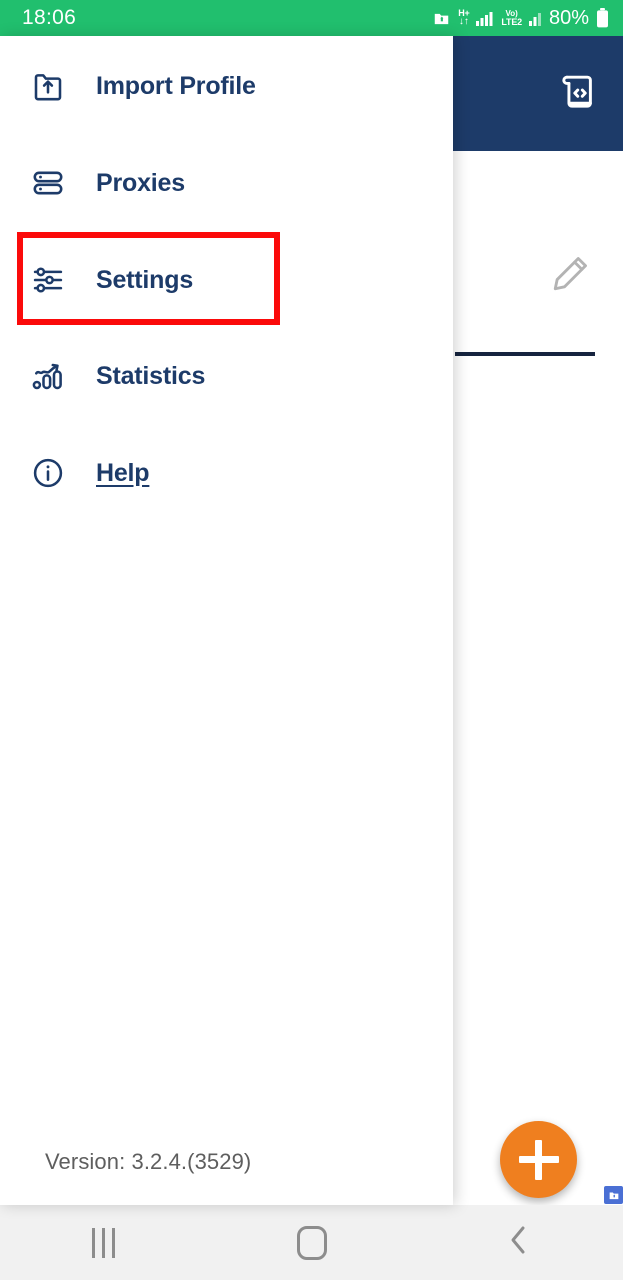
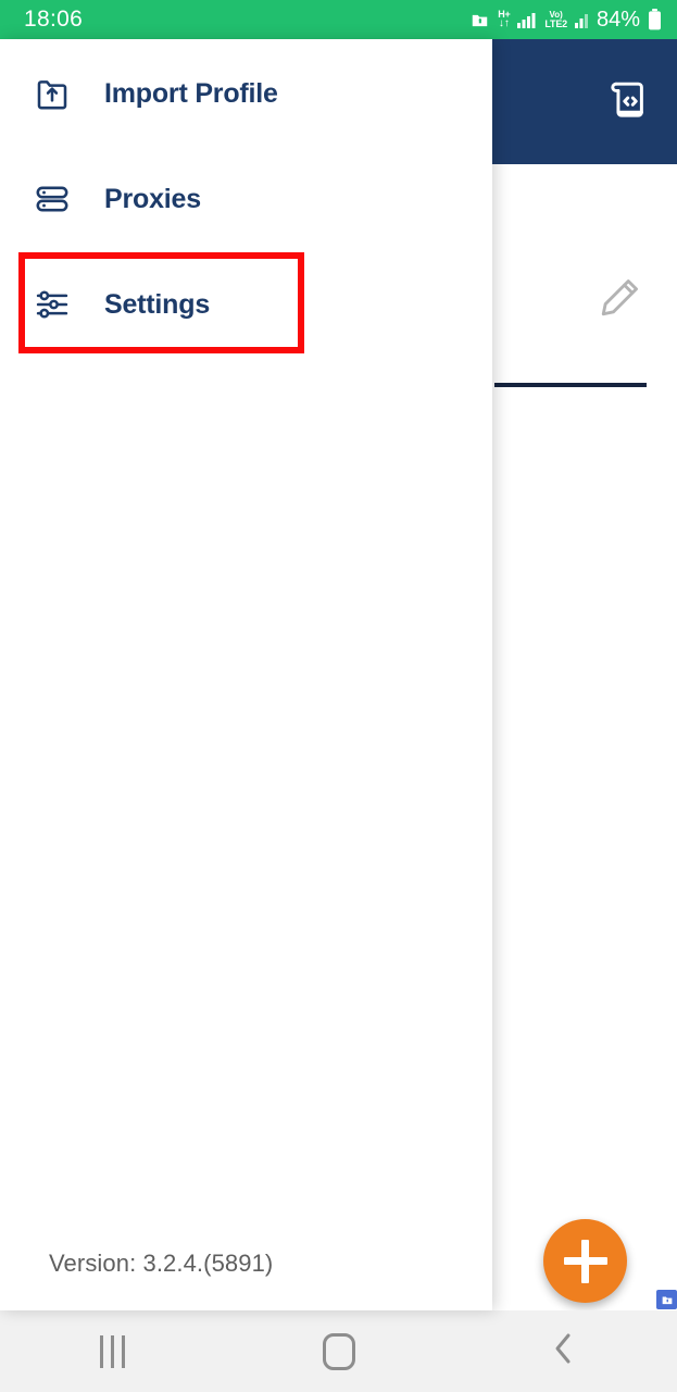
  18:06
  H+
  ↓↑
  Vo)
  LTE2
- 80%
+ 84%
  Import Profile
  Proxies
  Settings
- Statistics
- Help
- Version: 3.2.4.(3529)
+ Version: 3.2.4.(5891)
